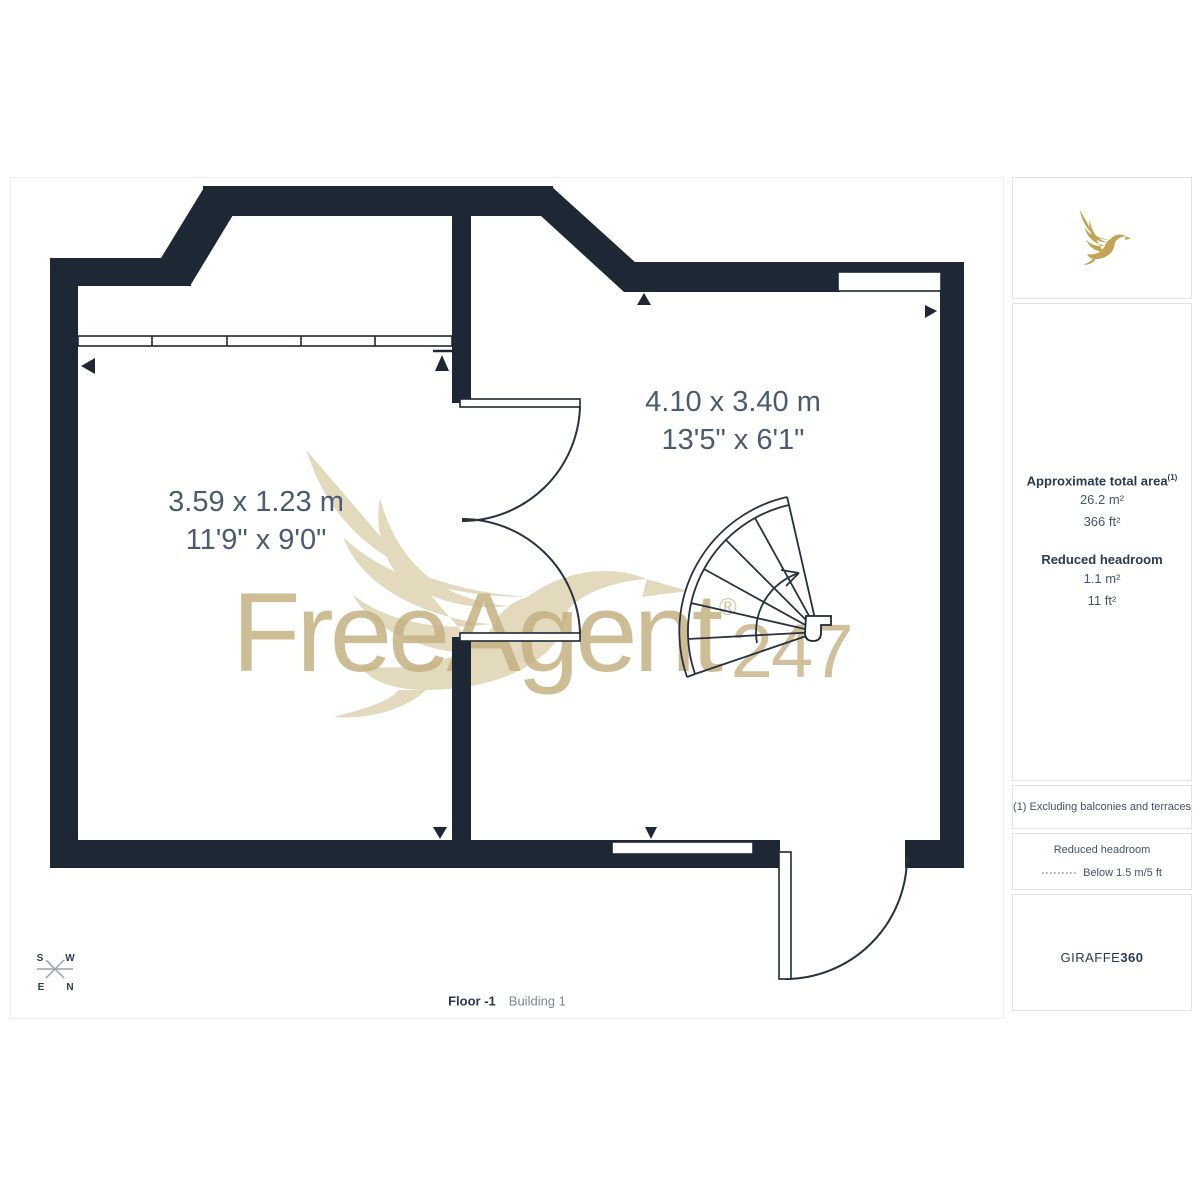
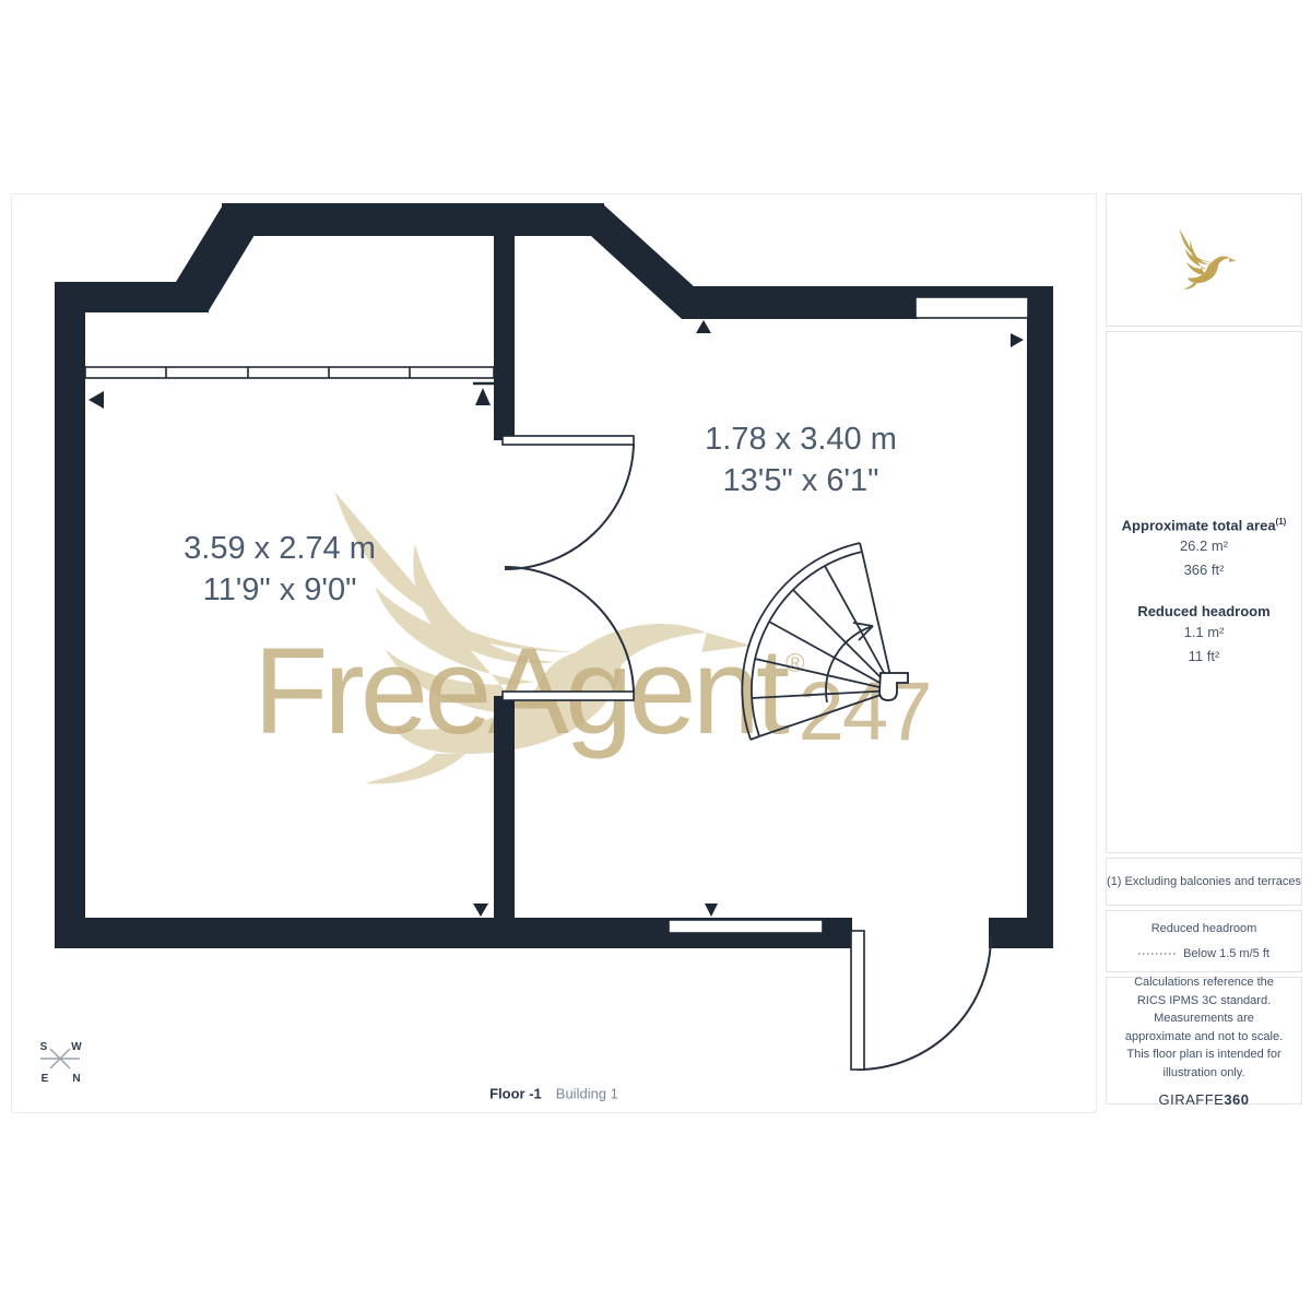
  Freeent®247
  S
  W
  E
  N
- 3.59 x 1.23 m
+ 3.59 x 2.74 m
  11'9" x 9'0"
- 4.10 x 3.40 m
+ 1.78 x 3.40 m
  13'5" x 6'1"
  Approximate total area(1)
  26.2 m²
  366 ft²
  Reduced headroom
  1.1 m²
  11 ft²
  (1) Excluding balconies and terraces
  Reduced headroom
  Below 1.5 m/5 ft
+ Calculations reference the RICS IPMS 3C standard. Measurements are approximate and not to scale. This floor plan is intended for illustration only.
  GIRAFFE360
  Floor -1
  Building 1
